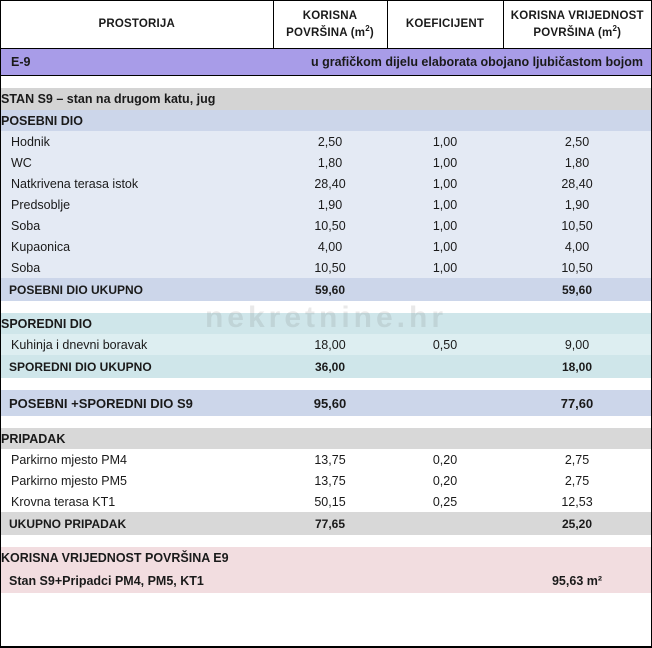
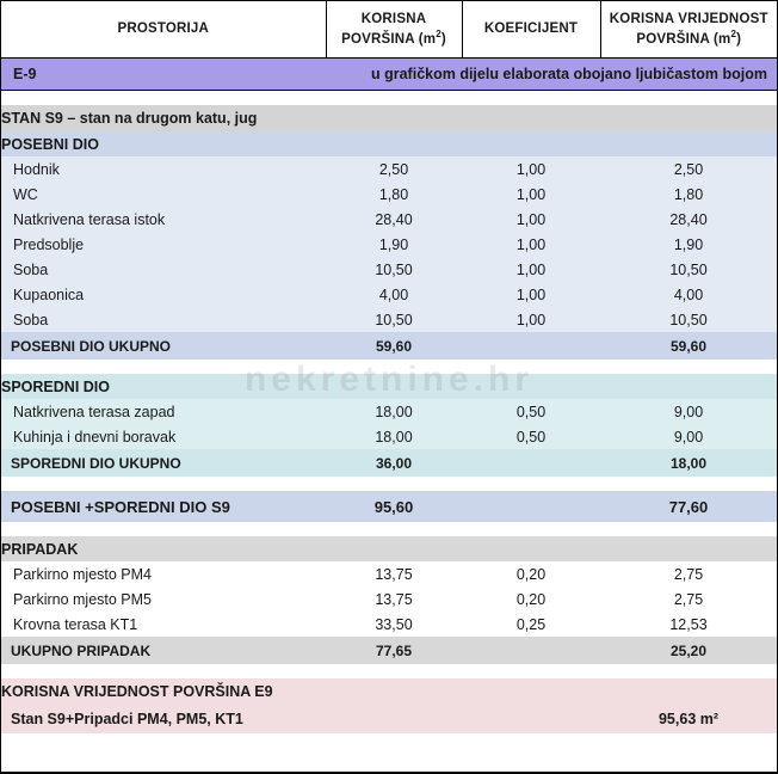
  nekretnine.hr
  PROSTORIJA	KORISNA POVRŠINA (m2)	KOEFICIJENT	KORISNA VRIJEDNOST POVRŠINA (m2)
  E-9	u grafičkom dijelu elaborata obojano ljubičastom bojom
  STAN S9 – stan na drugom katu, jug
  POSEBNI DIO
  Hodnik	2,50	1,00	2,50
  WC	1,80	1,00	1,80
  Natkrivena terasa istok	28,40	1,00	28,40
  Predsoblje	1,90	1,00	1,90
  Soba	10,50	1,00	10,50
  Kupaonica	4,00	1,00	4,00
  Soba	10,50	1,00	10,50
  POSEBNI DIO UKUPNO	59,60		59,60
  SPOREDNI DIO
+ Natkrivena terasa zapad	18,00	0,50	9,00
  Kuhinja i dnevni boravak	18,00	0,50	9,00
  SPOREDNI DIO UKUPNO	36,00		18,00
  POSEBNI +SPOREDNI DIO S9	95,60		77,60
  PRIPADAK
  Parkirno mjesto PM4	13,75	0,20	2,75
  Parkirno mjesto PM5	13,75	0,20	2,75
- Krovna terasa KT1	50,15	0,25	12,53
+ Krovna terasa KT1	33,50	0,25	12,53
  UKUPNO PRIPADAK	77,65		25,20
  KORISNA VRIJEDNOST POVRŠINA E9
  Stan S9+Pripadci PM4, PM5, KT1		95,63 m²
